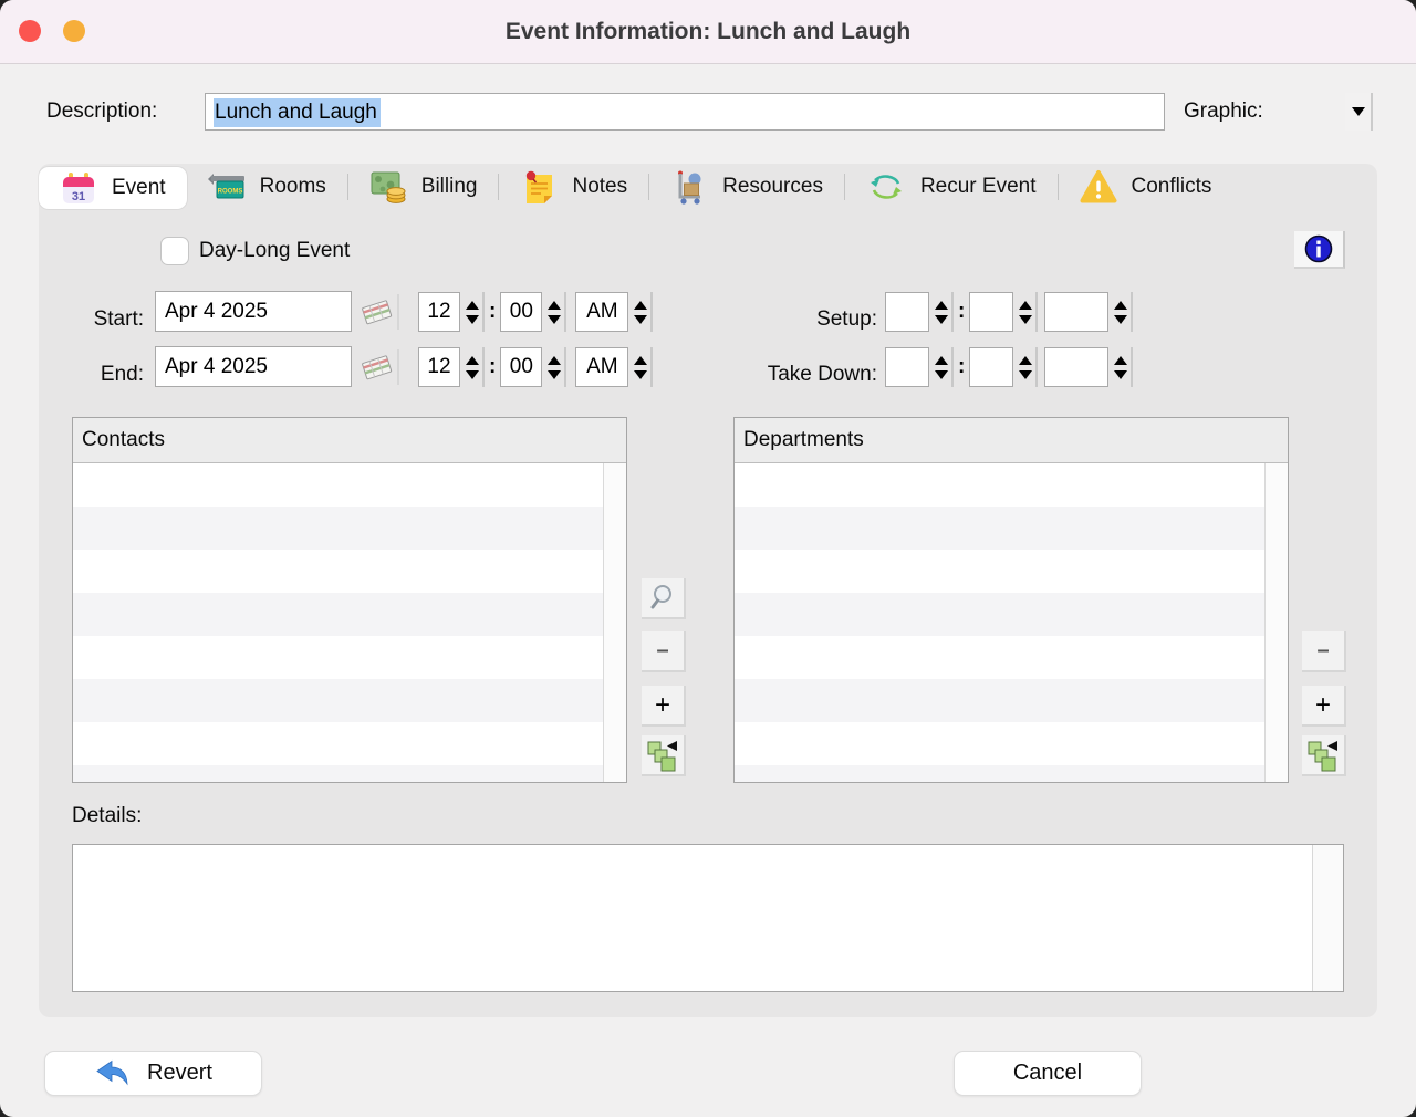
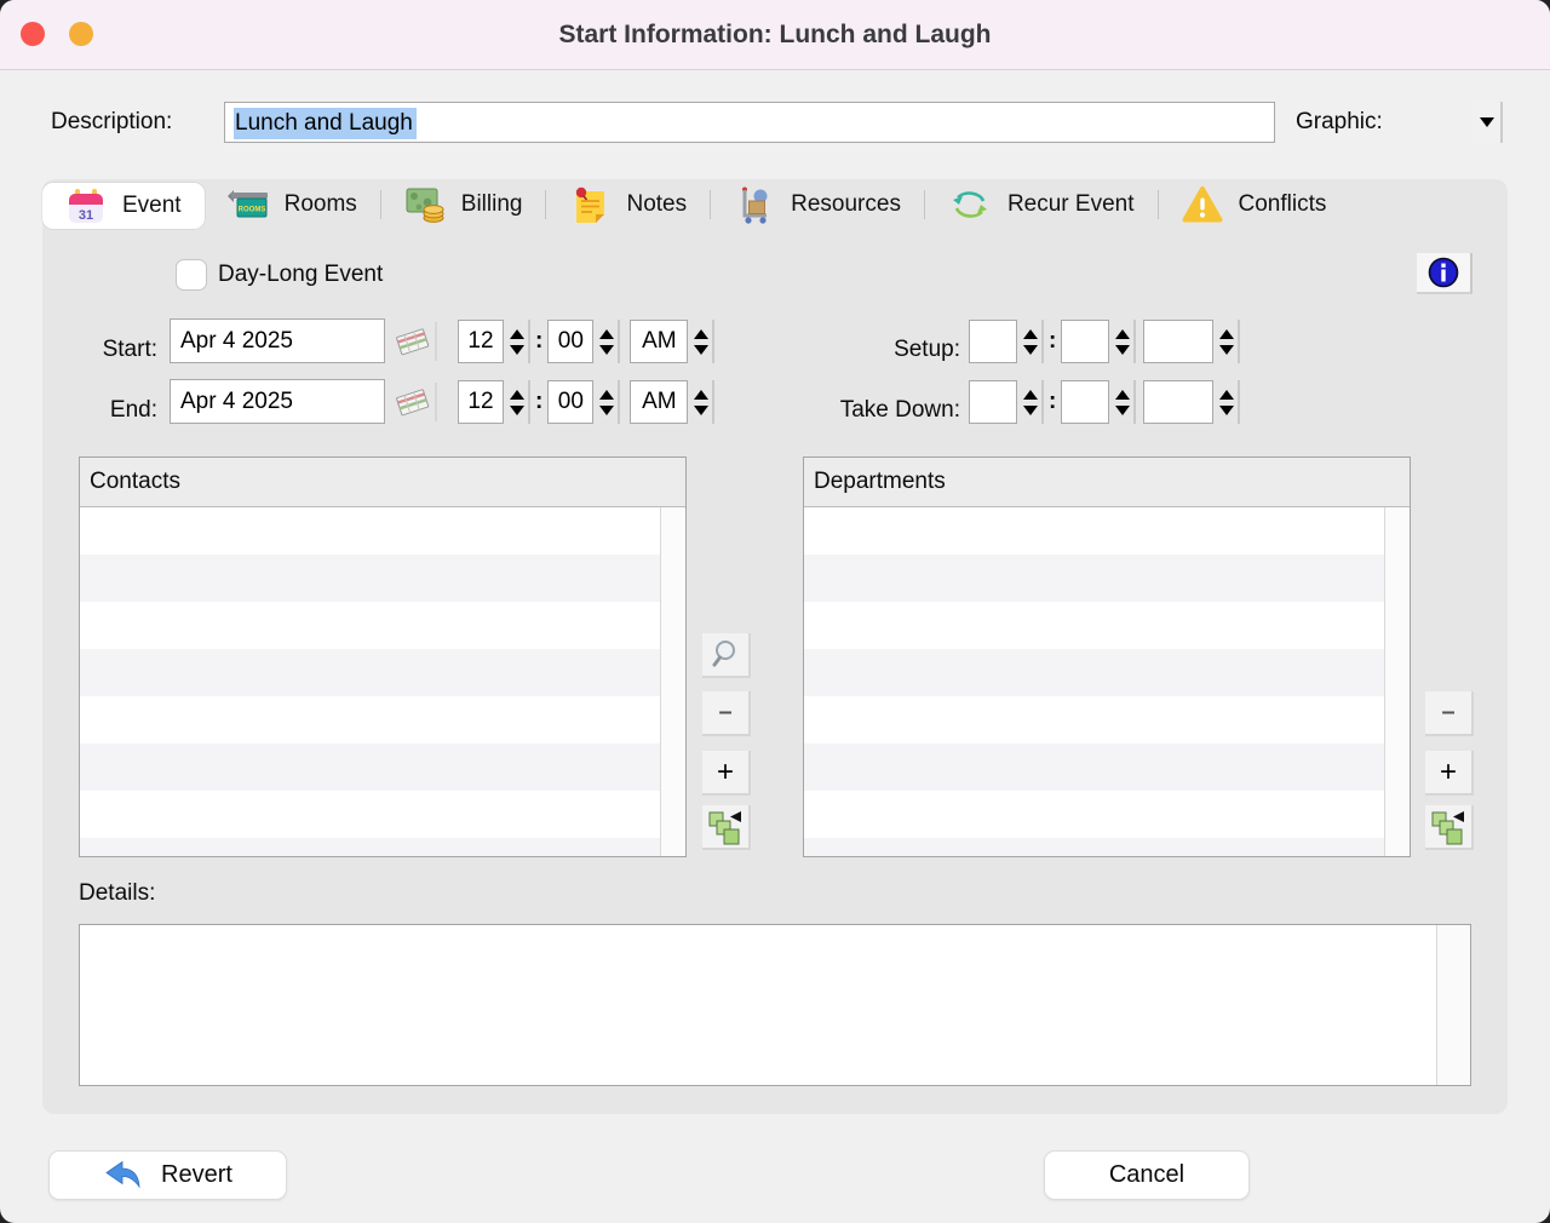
- Event Information: Lunch and Laugh
+ Start Information: Lunch and Laugh
  Description:
  Lunch and Laugh
  Graphic:
  31
  Event
  Rooms
  Billing
  Notes
  Resources
  Recur Event
  Conflicts
  Day-Long Event
  Start:
  Apr 4 2025
  12
  :
  00
  AM
  End:
  Apr 4 2025
  12
  :
  00
  AM
  Setup:
  :
  Take Down:
  :
  Contacts
  –
  +
  Departments
  –
  +
  Details:
  Revert
  Cancel
